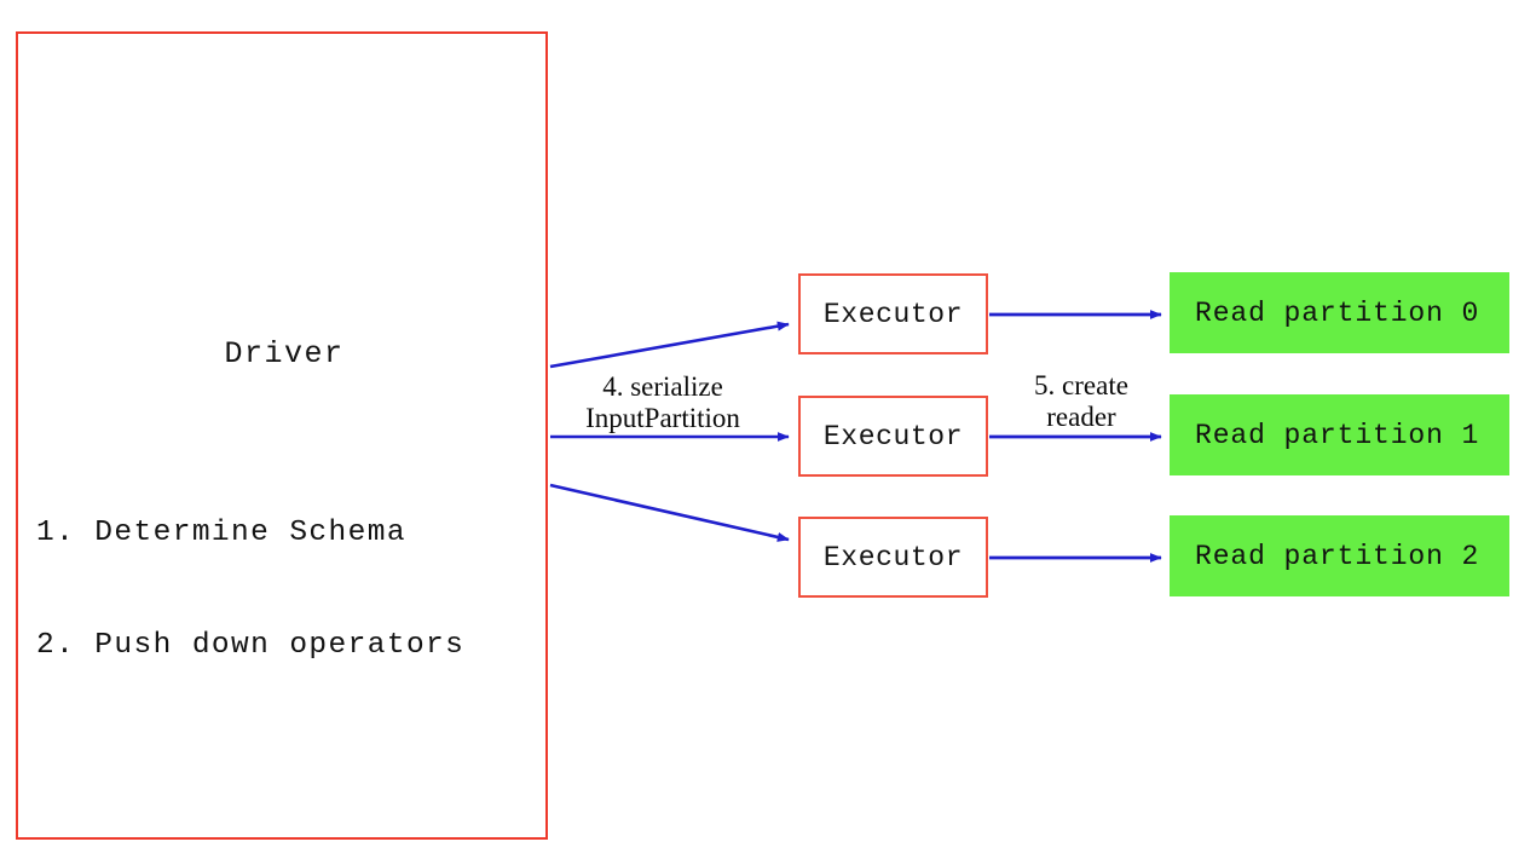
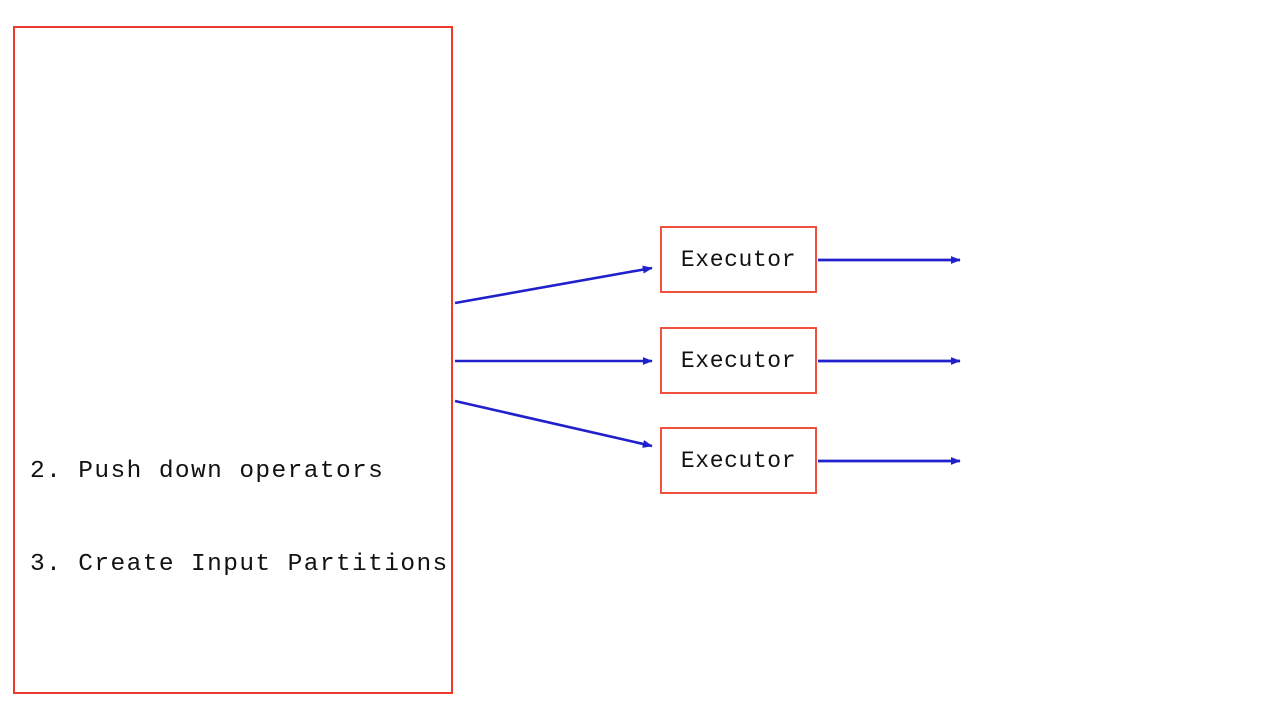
- Driver
- 1. Determine Schema
  2. Push down operators
+ 3. Create Input Partitions
  Executor
  Executor
  Executor
- Read partition 0
- Read partition 1
- Read partition 2
- 4. serialize
- InputPartition
- 5. create
- reader
